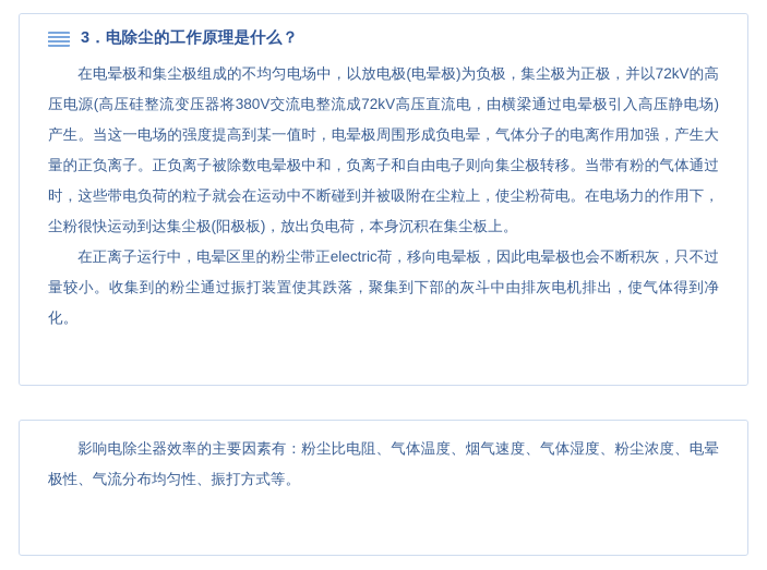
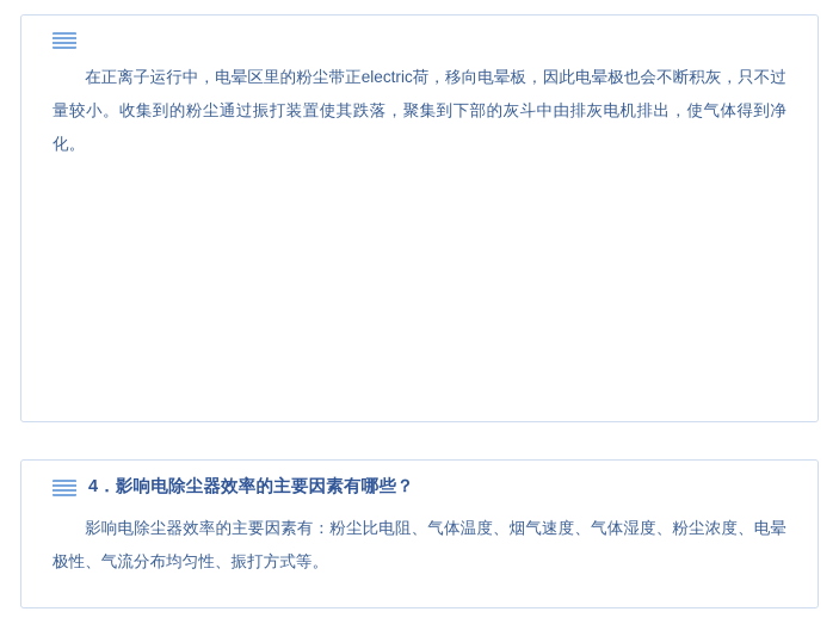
- 3．电除尘的工作原理是什么？
- 在电晕极和集尘极组成的不均匀电场中，以放电极(电晕极)为负极，集尘极为正极，并以72kV的高压电源(高压硅整流变压器将380V交流电整流成72kV高压直流电，由横梁通过电晕极引入高压静电场)产生。当这一电场的强度提高到某一值时，电晕极周围形成负电晕，气体分子的电离作用加强，产生大量的正负离子。正负离子被除数电晕极中和，负离子和自由电子则向集尘极转移。当带有粉的气体通过时，这些带电负荷的粒子就会在运动中不断碰到并被吸附在尘粒上，使尘粉荷电。在电场力的作用下，尘粉很快运动到达集尘极(阳极板)，放出负电荷，本身沉积在集尘板上。
  在正离子运行中，电晕区里的粉尘带正electric荷，移向电晕板，因此电晕极也会不断积灰，只不过量较小。收集到的粉尘通过振打装置使其跌落，聚集到下部的灰斗中由排灰电机排出，使气体得到净化。
+ 4．影响电除尘器效率的主要因素有哪些？
  影响电除尘器效率的主要因素有：粉尘比电阻、气体温度、烟气速度、气体湿度、粉尘浓度、电晕极性、气流分布均匀性、振打方式等。
